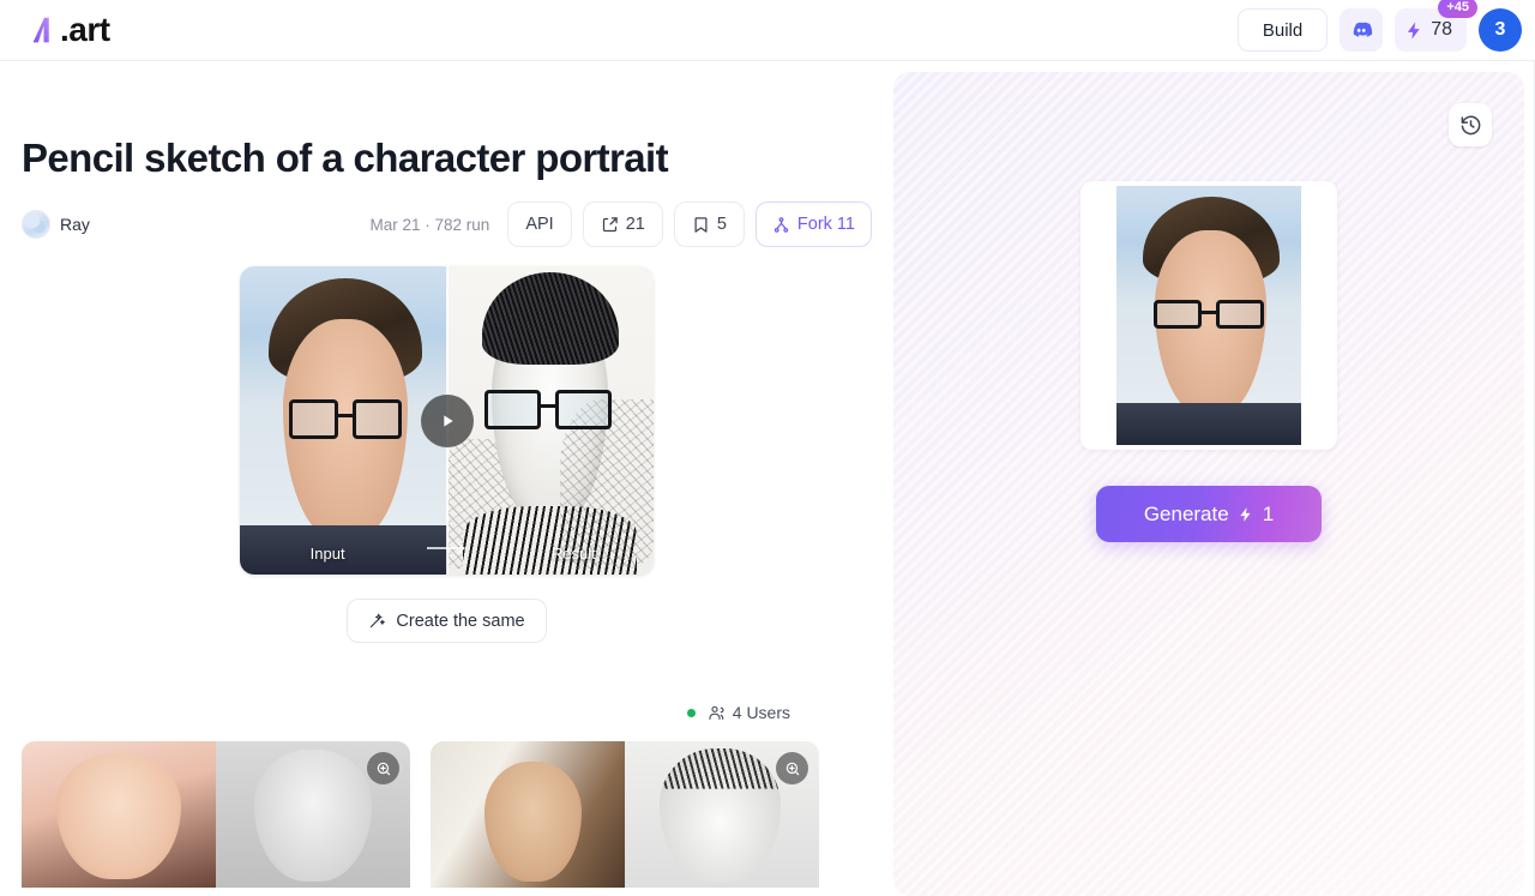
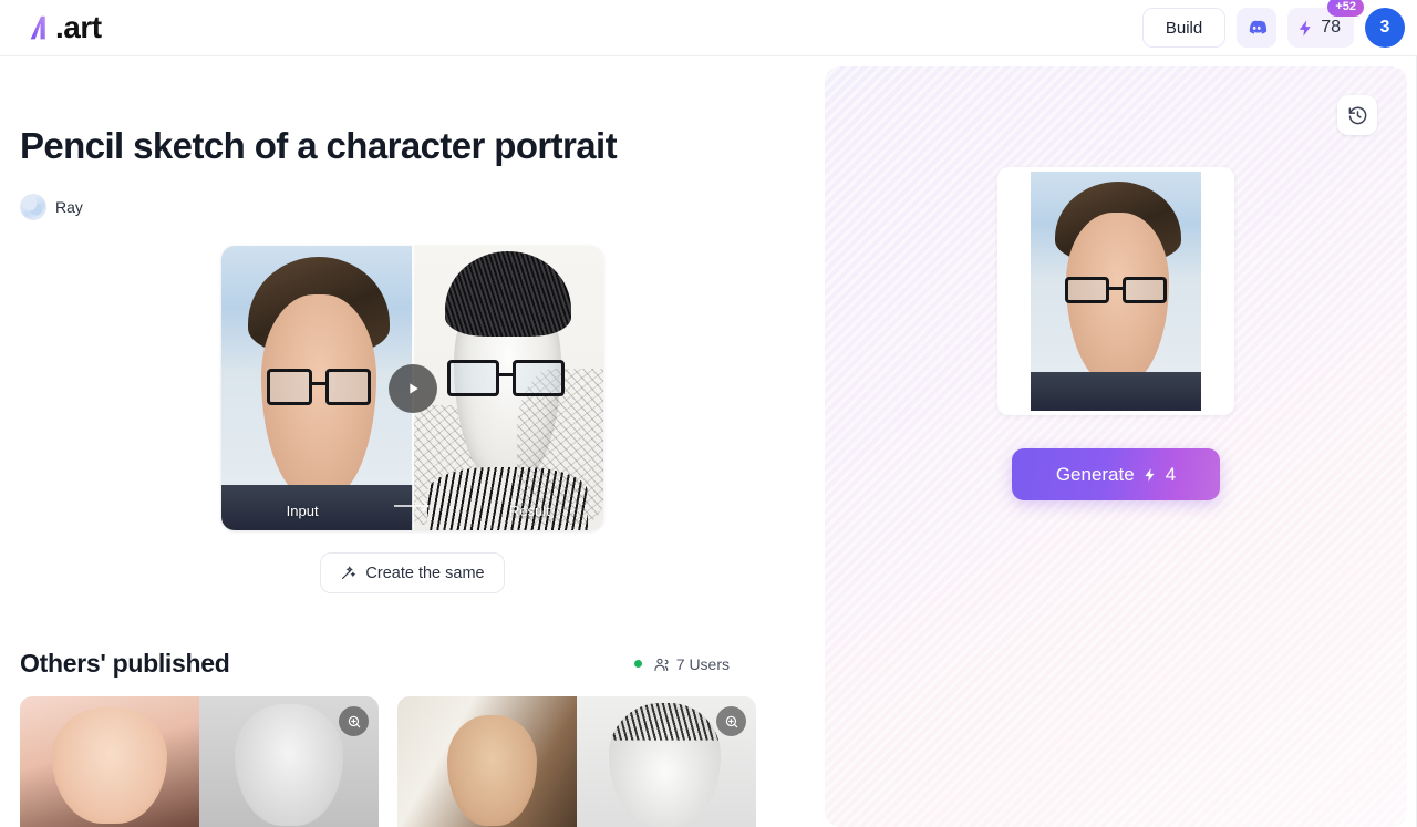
  .art
  Build
  78
- +45
+ +52
  3
  Pencil sketch of a character portrait
  Ray
- Mar 21 · 782 run
- API
- 21
- 5
- Fork 11
  Input
  Result
  Create the same
+ Others' published
- 4 Users
+ 7 Users
  Generate
- 1
+ 4
